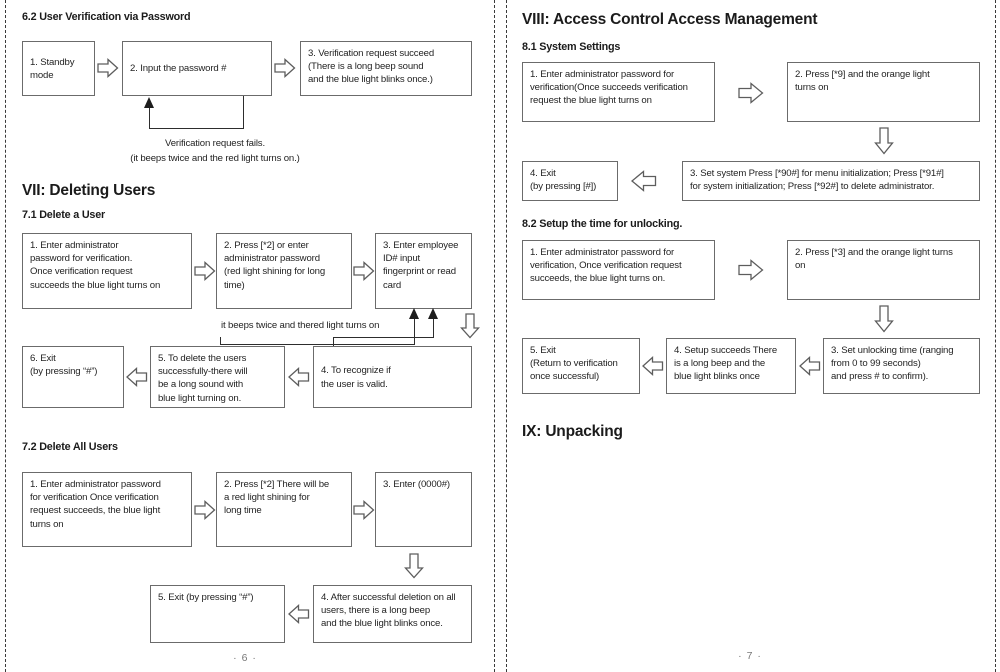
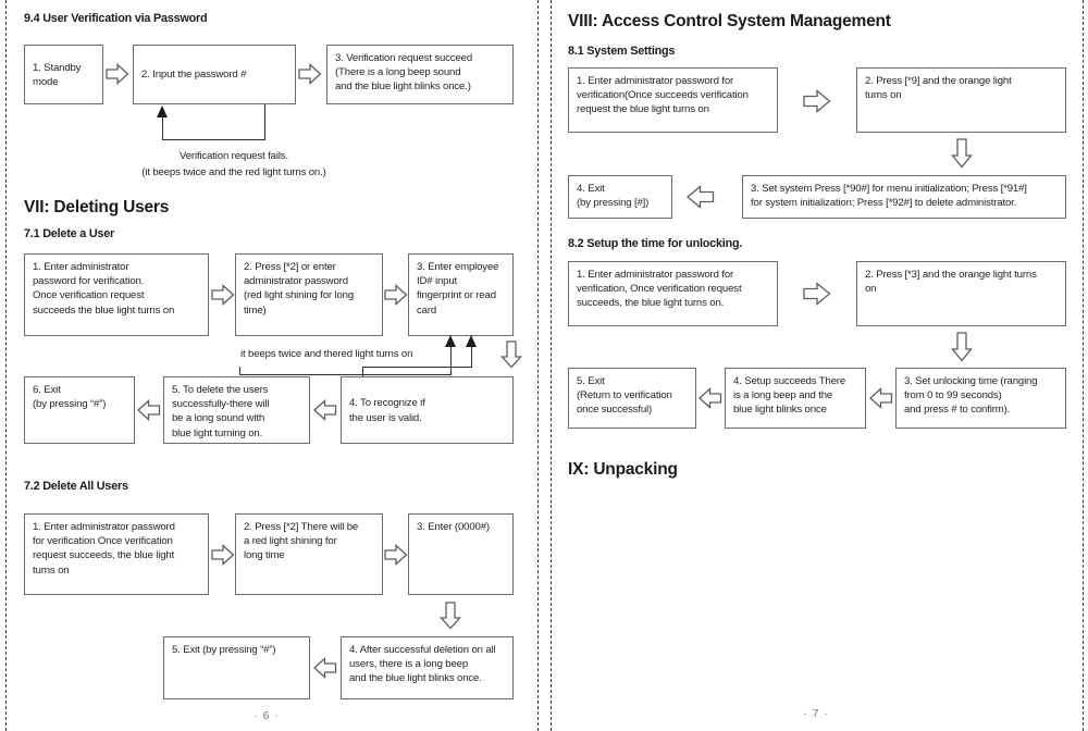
- 6.2 User Verification via Password
+ 9.4 User Verification via Password
  1. Standby
  mode
  2. Input the password #
  3. Verification request succeed
  (There is a long beep sound
  and the blue light blinks once.)
  Verification request fails.
  (it beeps twice and the red light turns on.)
  VII: Deleting Users
  7.1 Delete a User
  1. Enter administrator
  password for verification.
  Once verification request
  succeeds the blue light turns on
  2. Press [*2] or enter
  administrator password
  (red light shining for long
  time)
  3. Enter employee
  ID# input
  fingerprint or read
  card
  it beeps twice and thered light turns on
  6. Exit
  (by pressing “#”)
  5. To delete the users
  successfully-there will
  be a long sound with
  blue light turning on.
  4. To recognize if
  the user is valid.
  7.2 Delete All Users
  1. Enter administrator password
  for verification Once verification
  request succeeds, the blue light
  turns on
  2. Press [*2] There will be
  a red light shining for
  long time
  3. Enter (0000#)
  5. Exit (by pressing “#”)
  4. After successful deletion on all
  users, there is a long beep
  and the blue light blinks once.
  · 6 ·
- VIII: Access Control Access Management
+ VIII: Access Control System Management
  8.1 System Settings
  1. Enter administrator password for
  verification(Once succeeds verification
  request the blue light turns on
  2. Press [*9] and the orange light
  turns on
  4. Exit
  (by pressing [#])
  3. Set system Press [*90#] for menu initialization; Press [*91#]
  for system initialization; Press [*92#] to delete administrator.
  8.2 Setup the time for unlocking.
  1. Enter administrator password for
  verification, Once verification request
  succeeds, the blue light turns on.
  2. Press [*3] and the orange light turns
  on
  5. Exit
  (Return to verification
  once successful)
  4. Setup succeeds There
  is a long beep and the
  blue light blinks once
  3. Set unlocking time (ranging
  from 0 to 99 seconds)
  and press # to confirm).
  IX: Unpacking
  · 7 ·
